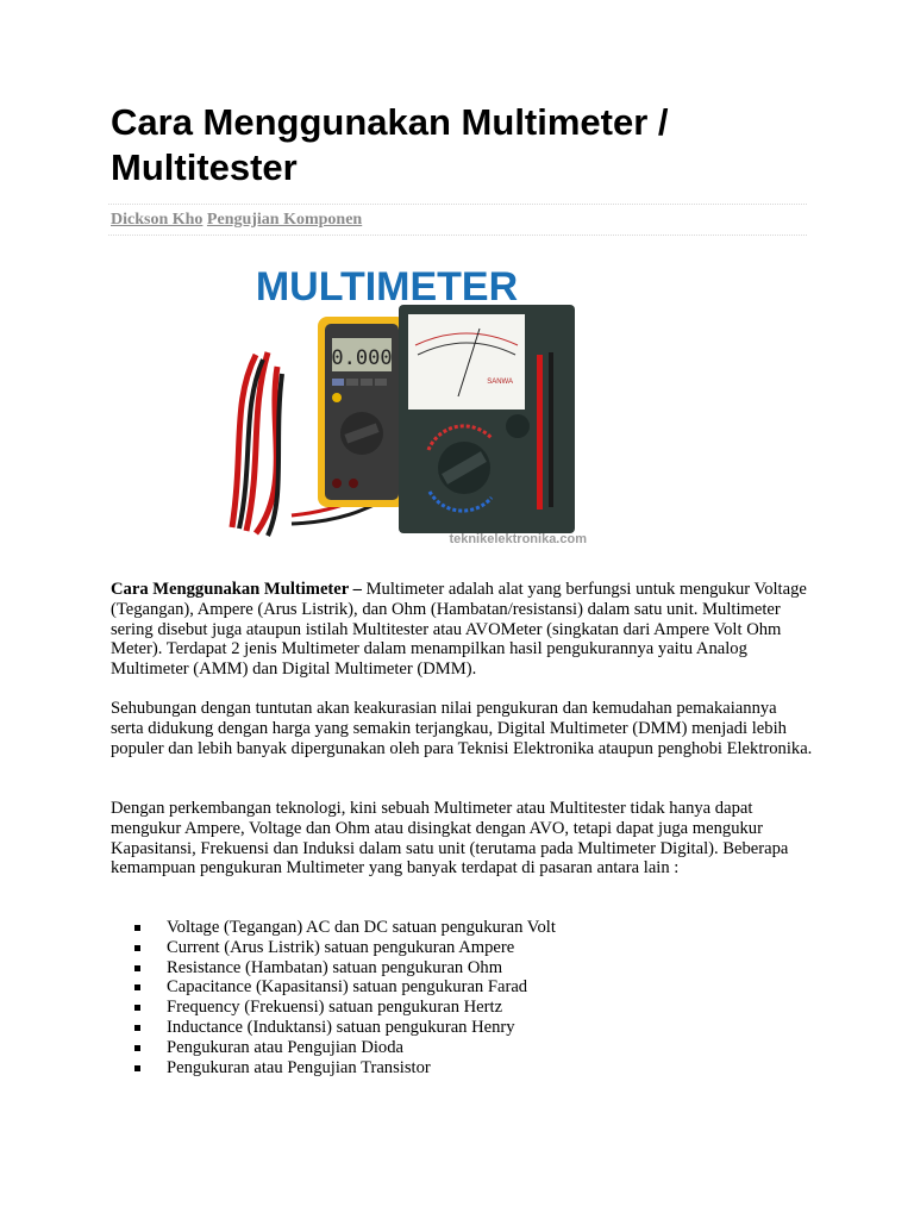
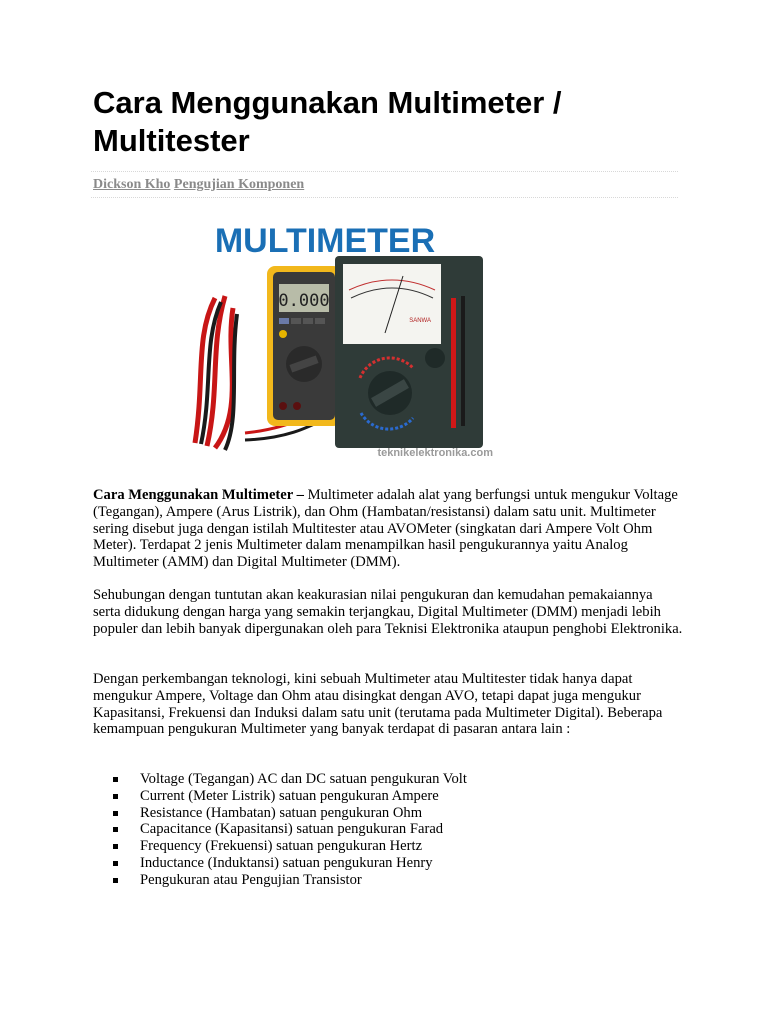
  Cara Menggunakan Multimeter / Multitester
  Dickson Kho Pengujian Komponen
  MULTIMETER
  0.000
  teknikelektronika.com
- Cara Menggunakan Multimeter – Multimeter adalah alat yang berfungsi untuk mengukur Voltage (Tegangan), Ampere (Arus Listrik), dan Ohm (Hambatan/resistansi) dalam satu unit. Multimeter sering disebut juga ataupun istilah Multitester atau AVOMeter (singkatan dari Ampere Volt Ohm Meter). Terdapat 2 jenis Multimeter dalam menampilkan hasil pengukurannya yaitu Analog Multimeter (AMM) dan Digital Multimeter (DMM).
+ Cara Menggunakan Multimeter – Multimeter adalah alat yang berfungsi untuk mengukur Voltage (Tegangan), Ampere (Arus Listrik), dan Ohm (Hambatan/resistansi) dalam satu unit. Multimeter sering disebut juga dengan istilah Multitester atau AVOMeter (singkatan dari Ampere Volt Ohm Meter). Terdapat 2 jenis Multimeter dalam menampilkan hasil pengukurannya yaitu Analog Multimeter (AMM) dan Digital Multimeter (DMM).
  Sehubungan dengan tuntutan akan keakurasian nilai pengukuran dan kemudahan pemakaiannya serta didukung dengan harga yang semakin terjangkau, Digital Multimeter (DMM) menjadi lebih populer dan lebih banyak dipergunakan oleh para Teknisi Elektronika ataupun penghobi Elektronika.
  Dengan perkembangan teknologi, kini sebuah Multimeter atau Multitester tidak hanya dapat mengukur Ampere, Voltage dan Ohm atau disingkat dengan AVO, tetapi dapat juga mengukur Kapasitansi, Frekuensi dan Induksi dalam satu unit (terutama pada Multimeter Digital). Beberapa kemampuan pengukuran Multimeter yang banyak terdapat di pasaran antara lain :
  Voltage (Tegangan) AC dan DC satuan pengukuran Volt
- Current (Arus Listrik) satuan pengukuran Ampere
+ Current (Meter Listrik) satuan pengukuran Ampere
  Resistance (Hambatan) satuan pengukuran Ohm
  Capacitance (Kapasitansi) satuan pengukuran Farad
  Frequency (Frekuensi) satuan pengukuran Hertz
  Inductance (Induktansi) satuan pengukuran Henry
- Pengukuran atau Pengujian Dioda
  Pengukuran atau Pengujian Transistor
